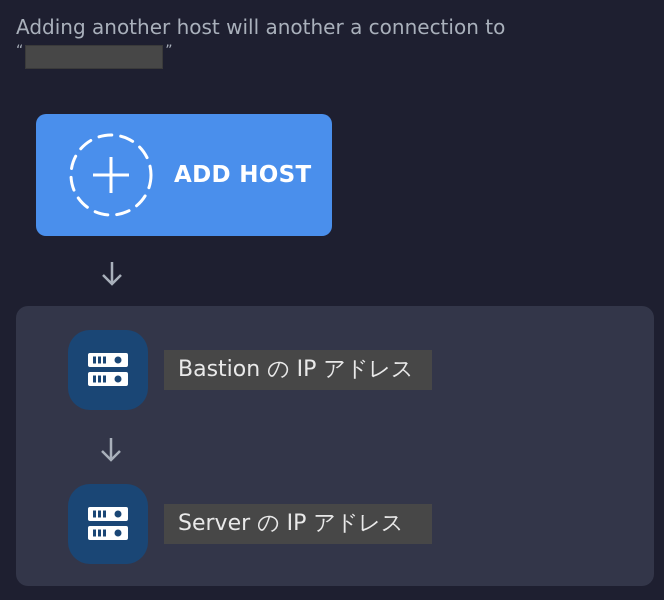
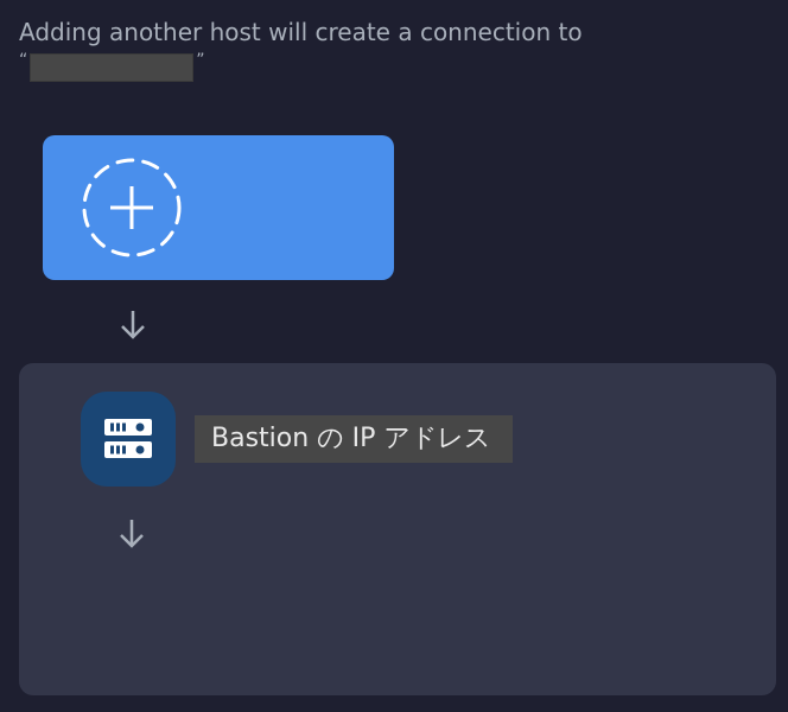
- Adding another host will another a connection to
+ Adding another host will create a connection to
  “
  ”
- ADD HOST
  Bastion の IP アドレス
- Server の IP アドレス
